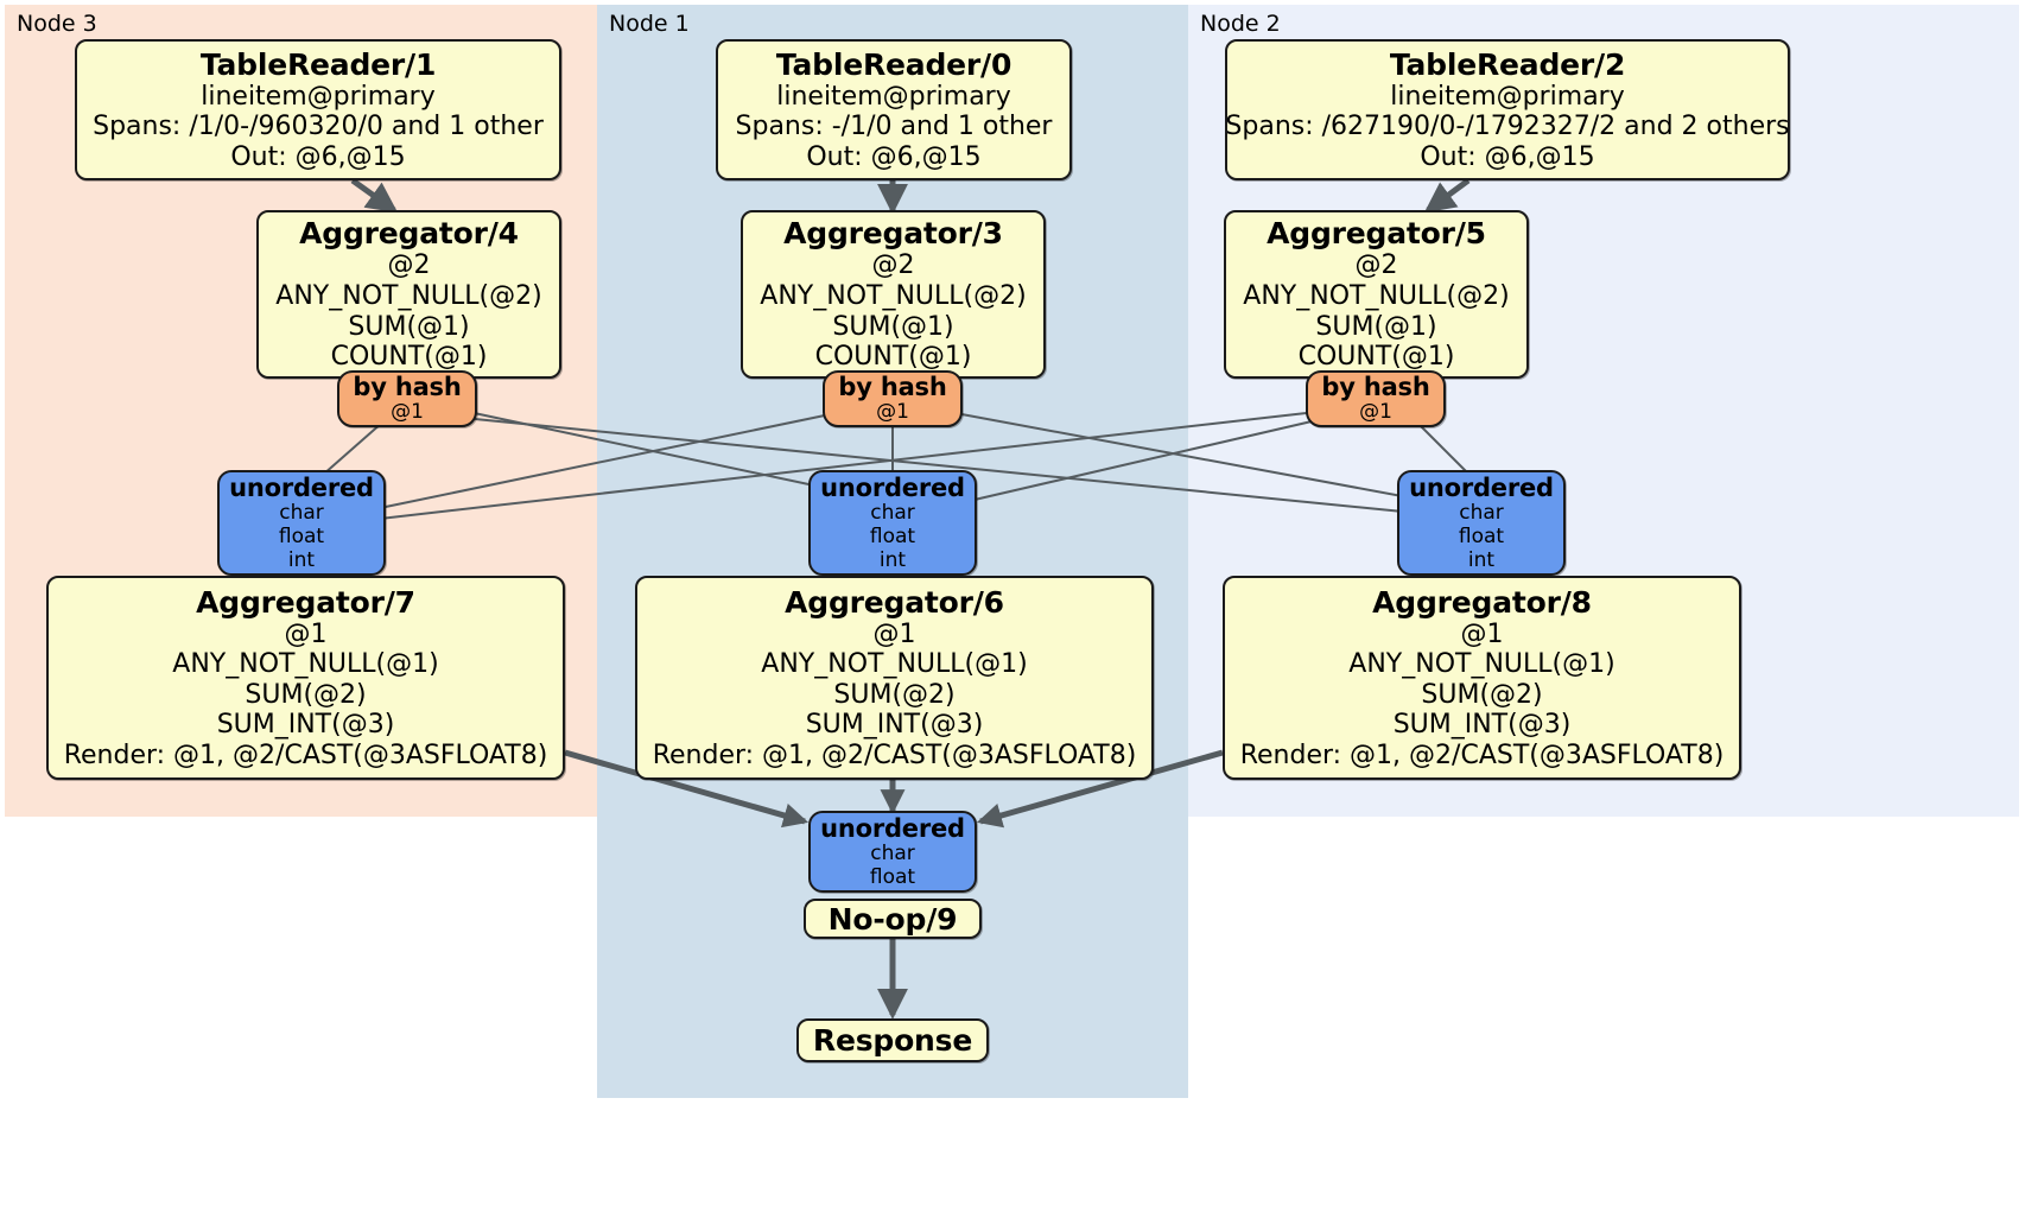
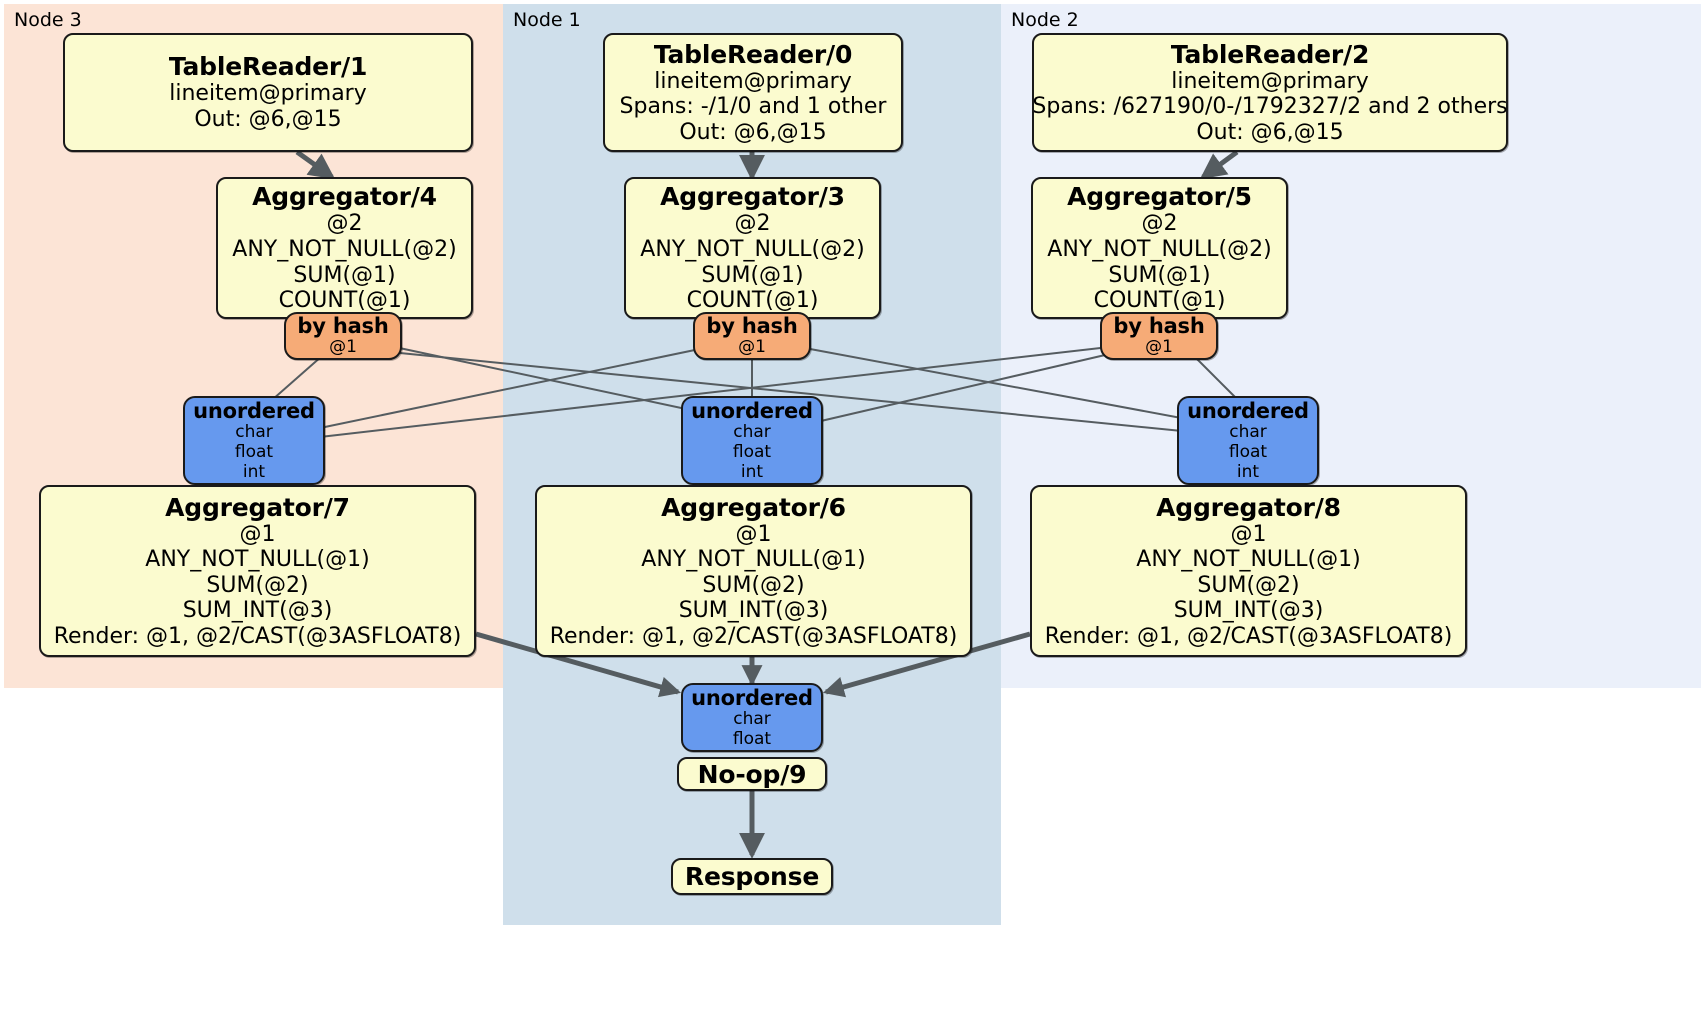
  Node 3
  Node 1
  Node 2
  TableReader/1
  lineitem@primary
- Spans: /1/0-/960320/0 and 1 other
  Out: @6,@15
  Aggregator/4
  @2
  ANY_NOT_NULL(@2)
  SUM(@1)
  COUNT(@1)
  by hash
  @1
  unordered
  char
  float
  int
  Aggregator/7
  @1
  ANY_NOT_NULL(@1)
  SUM(@2)
  SUM_INT(@3)
  Render: @1, @2/CAST(@3ASFLOAT8)
  TableReader/0
  lineitem@primary
  Spans: -/1/0 and 1 other
  Out: @6,@15
  Aggregator/3
  @2
  ANY_NOT_NULL(@2)
  SUM(@1)
  COUNT(@1)
  by hash
  @1
  unordered
  char
  float
  int
  Aggregator/6
  @1
  ANY_NOT_NULL(@1)
  SUM(@2)
  SUM_INT(@3)
  Render: @1, @2/CAST(@3ASFLOAT8)
  unordered
  char
  float
  No-op/9
  Response
  TableReader/2
  lineitem@primary
  Spans: /627190/0-/1792327/2 and 2 others
  Out: @6,@15
  Aggregator/5
  @2
  ANY_NOT_NULL(@2)
  SUM(@1)
  COUNT(@1)
  by hash
  @1
  unordered
  char
  float
  int
  Aggregator/8
  @1
  ANY_NOT_NULL(@1)
  SUM(@2)
  SUM_INT(@3)
  Render: @1, @2/CAST(@3ASFLOAT8)
